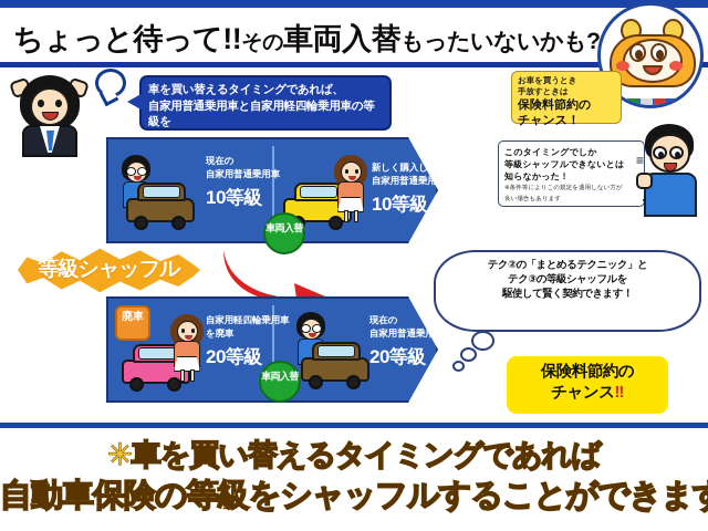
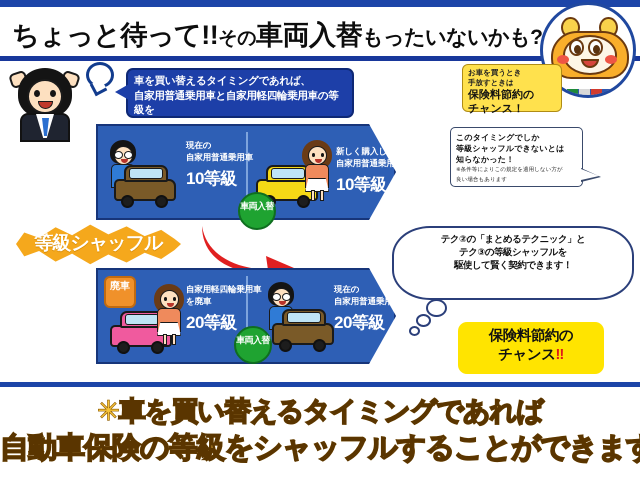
  ちょっと待って!!その車両入替もったいないかも?
  車を買い替えるタイミングであれば、
  自家用普通乗用車と自家用軽四輪乗用車の等級を
  お車を買うとき
  手放すときは
  保険料節約の
  チャンス！
  このタイミングでしか
  等級シャッフルできないとは
  知らなかった！
- ≡
  現在の
  自家用普通乗用車
  10等級
  新しく購入した
  自家用普通乗用車
  10等級
  車両入替
  等級シャッフル
  廃車
  自家用軽四輪乗用車
  を廃車
  20等級
  現在の
  自家用普通乗用車
  20等級
  車両入替
  テク②の「まとめるテクニック」と
  テク③の等級シャッフルを
  駆使して賢く契約できます！
  保険料節約の
  チャンス‼
  ✳車を買い替えるタイミングであれば
  自動車保険の等級をシャッフルすることができま
